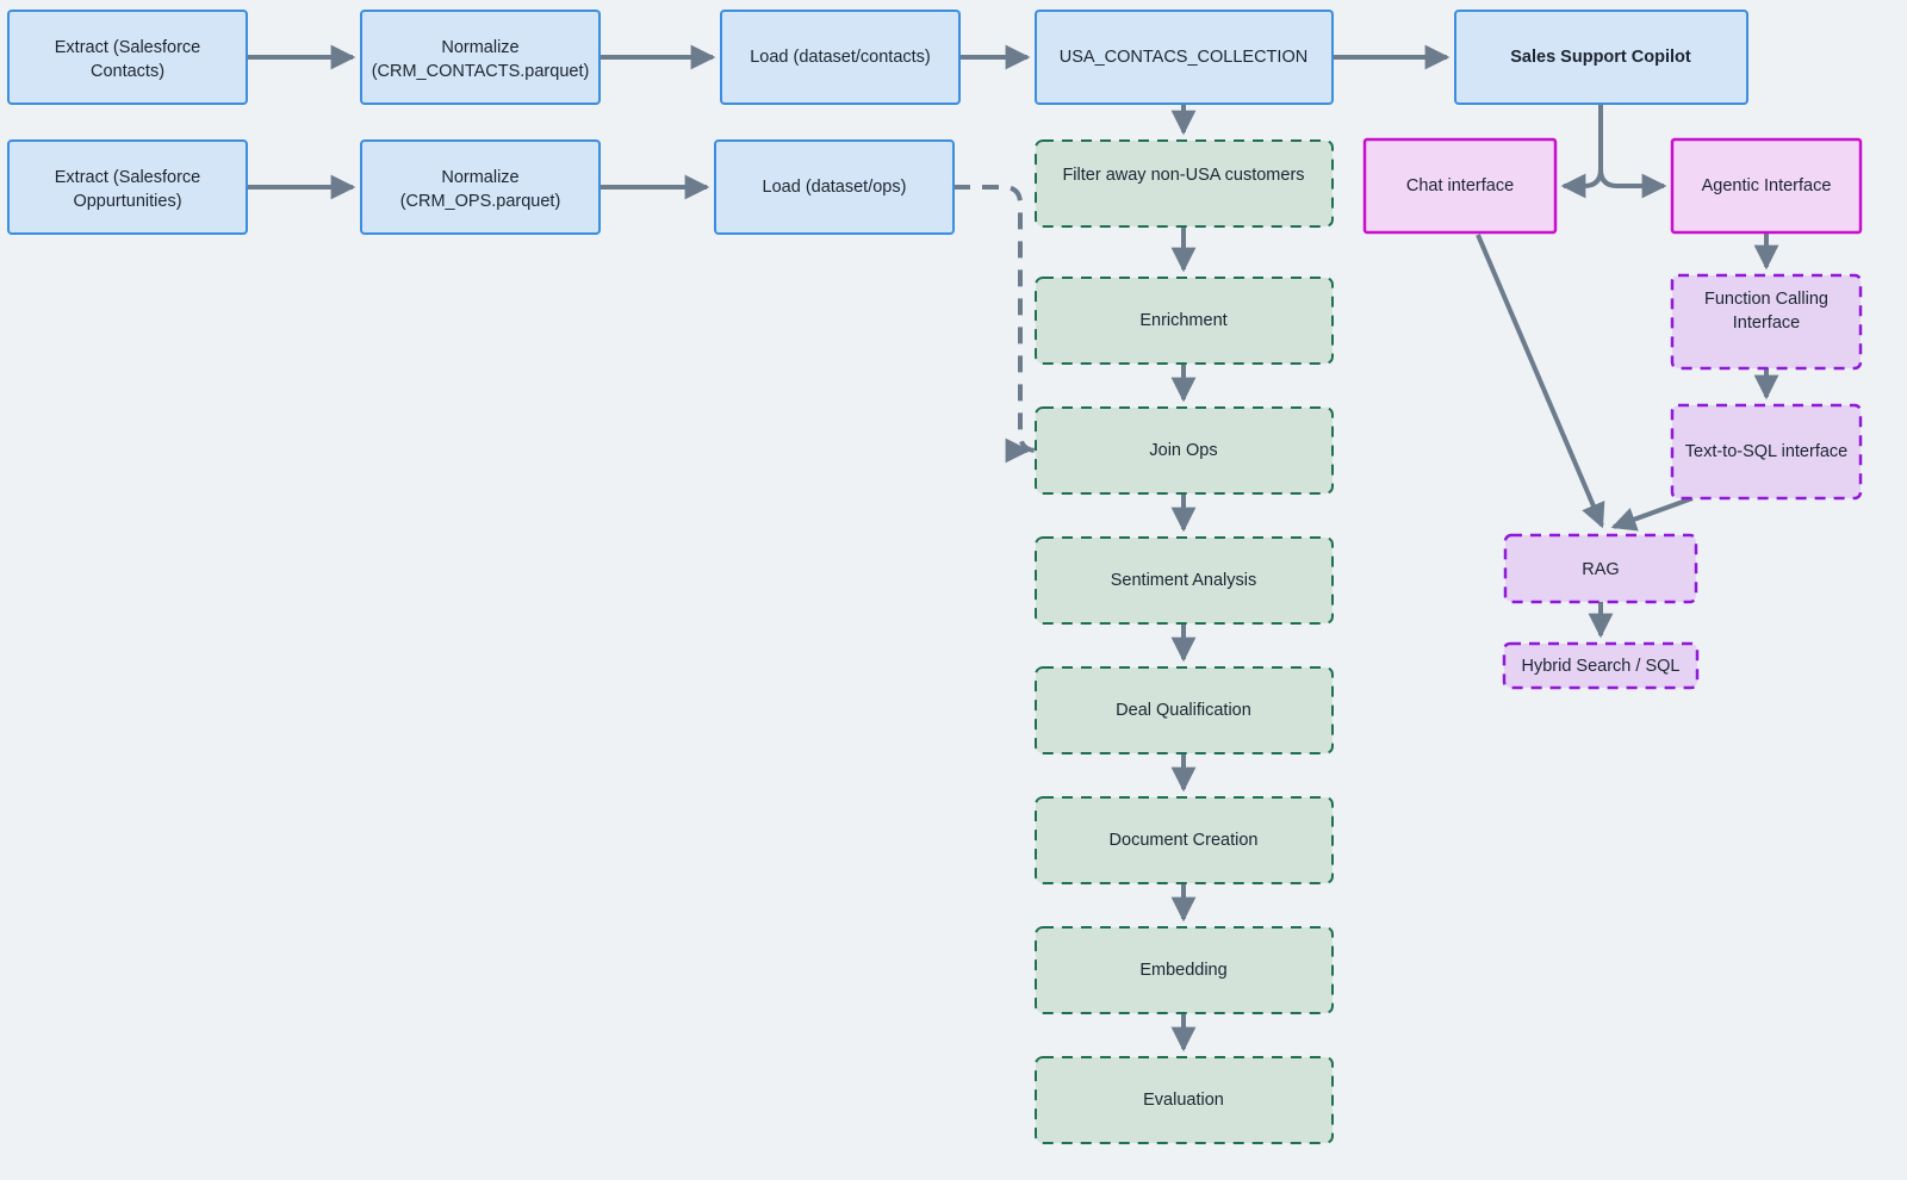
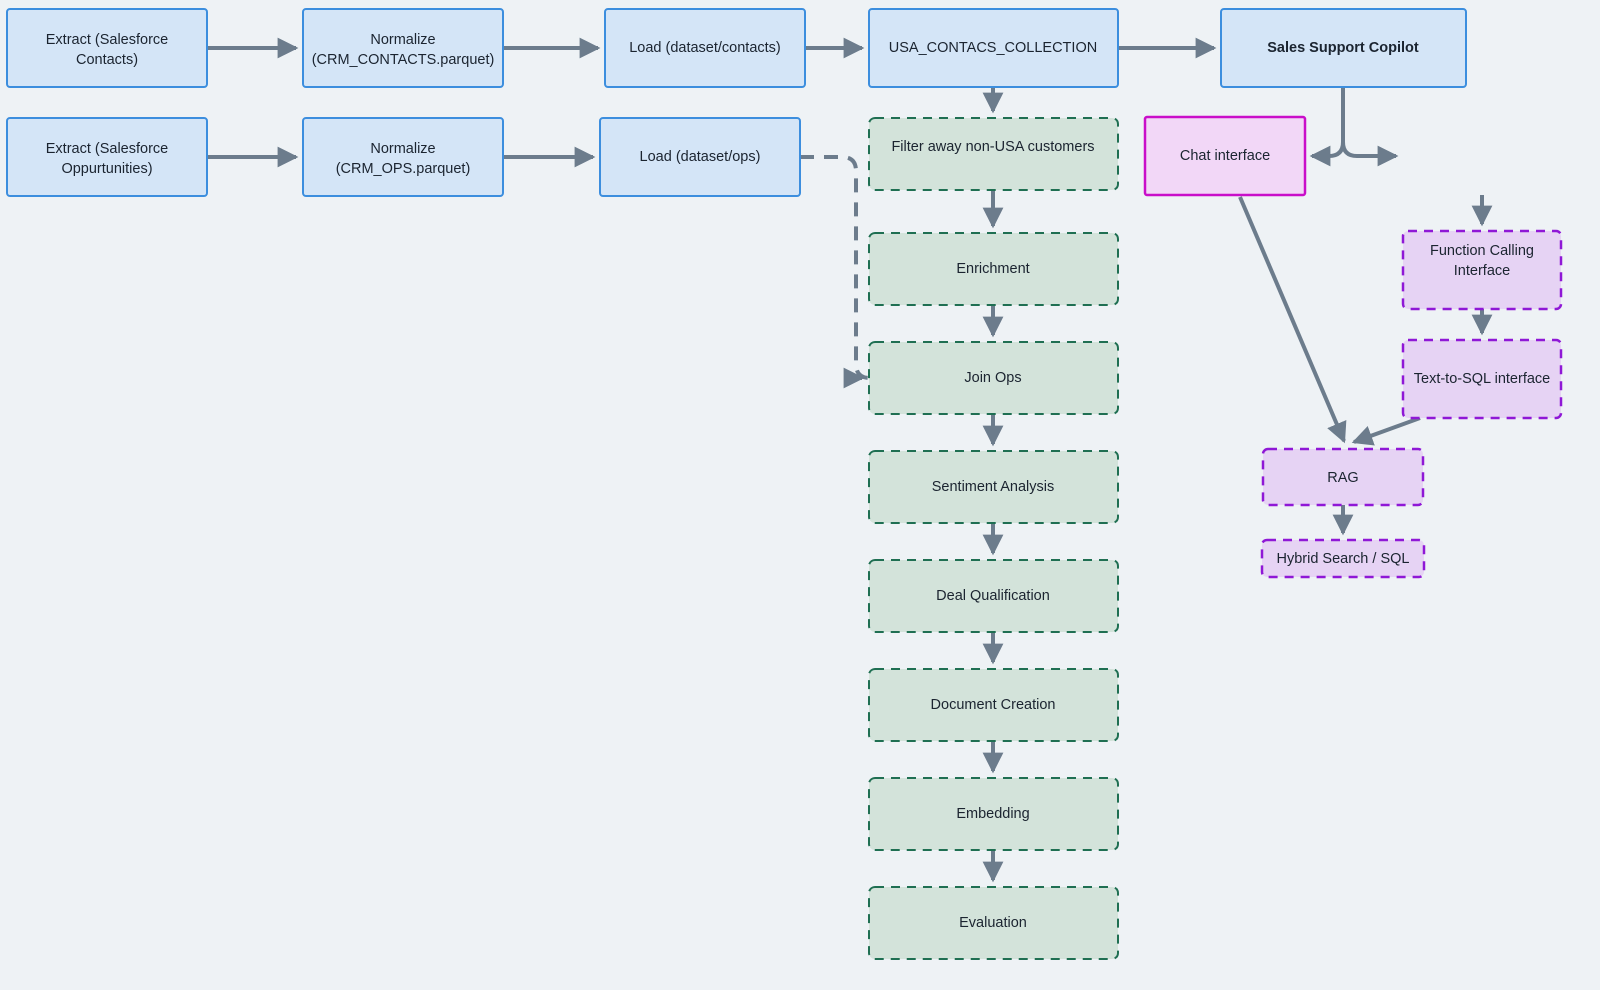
  Extract (Salesforce
  Contacts)
  Extract (Salesforce
  Oppurtunities)
  Normalize
  (CRM_CONTACTS.parquet)
  Normalize
  (CRM_OPS.parquet)
  Load (dataset/contacts)
  Load (dataset/ops)
  USA_CONTACS_COLLECTION
  Sales Support Copilot
  Filter away non-USA customers
  Enrichment
  Join Ops
  Sentiment Analysis
  Deal Qualification
  Document Creation
  Embedding
  Evaluation
  Chat interface
- Agentic Interface
  Function Calling
  Interface
  Text-to-SQL interface
  RAG
  Hybrid Search / SQL
